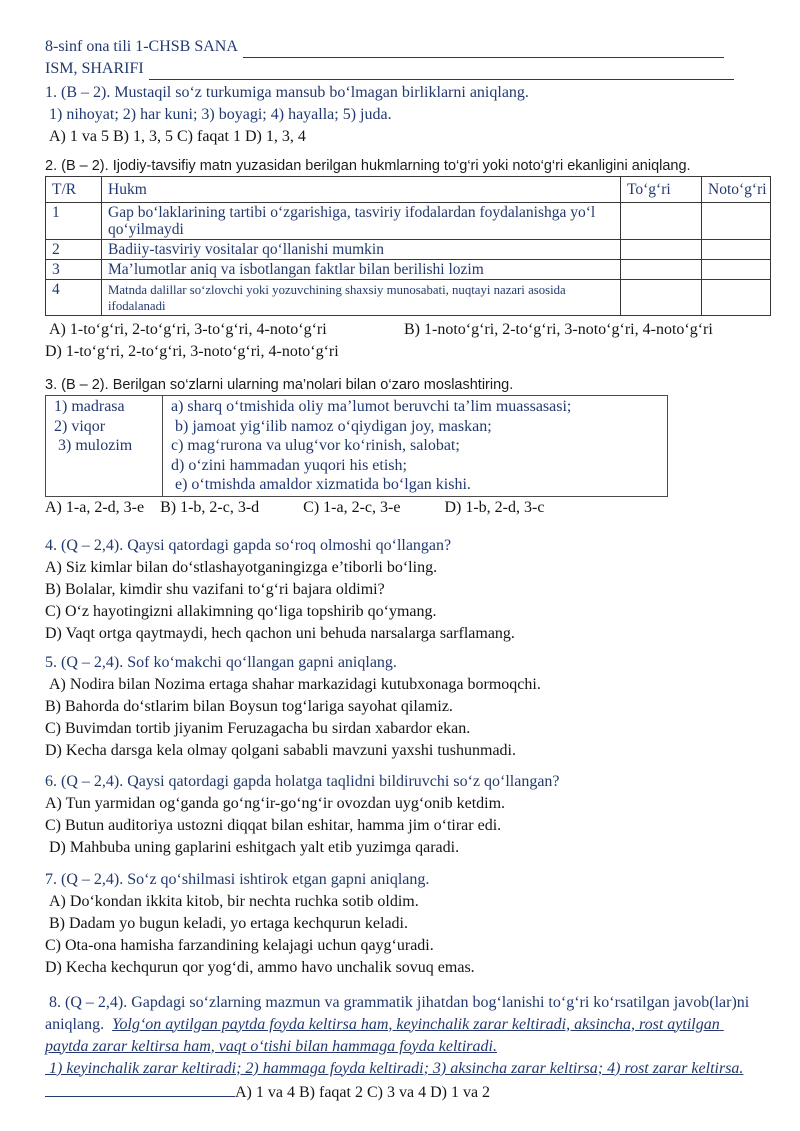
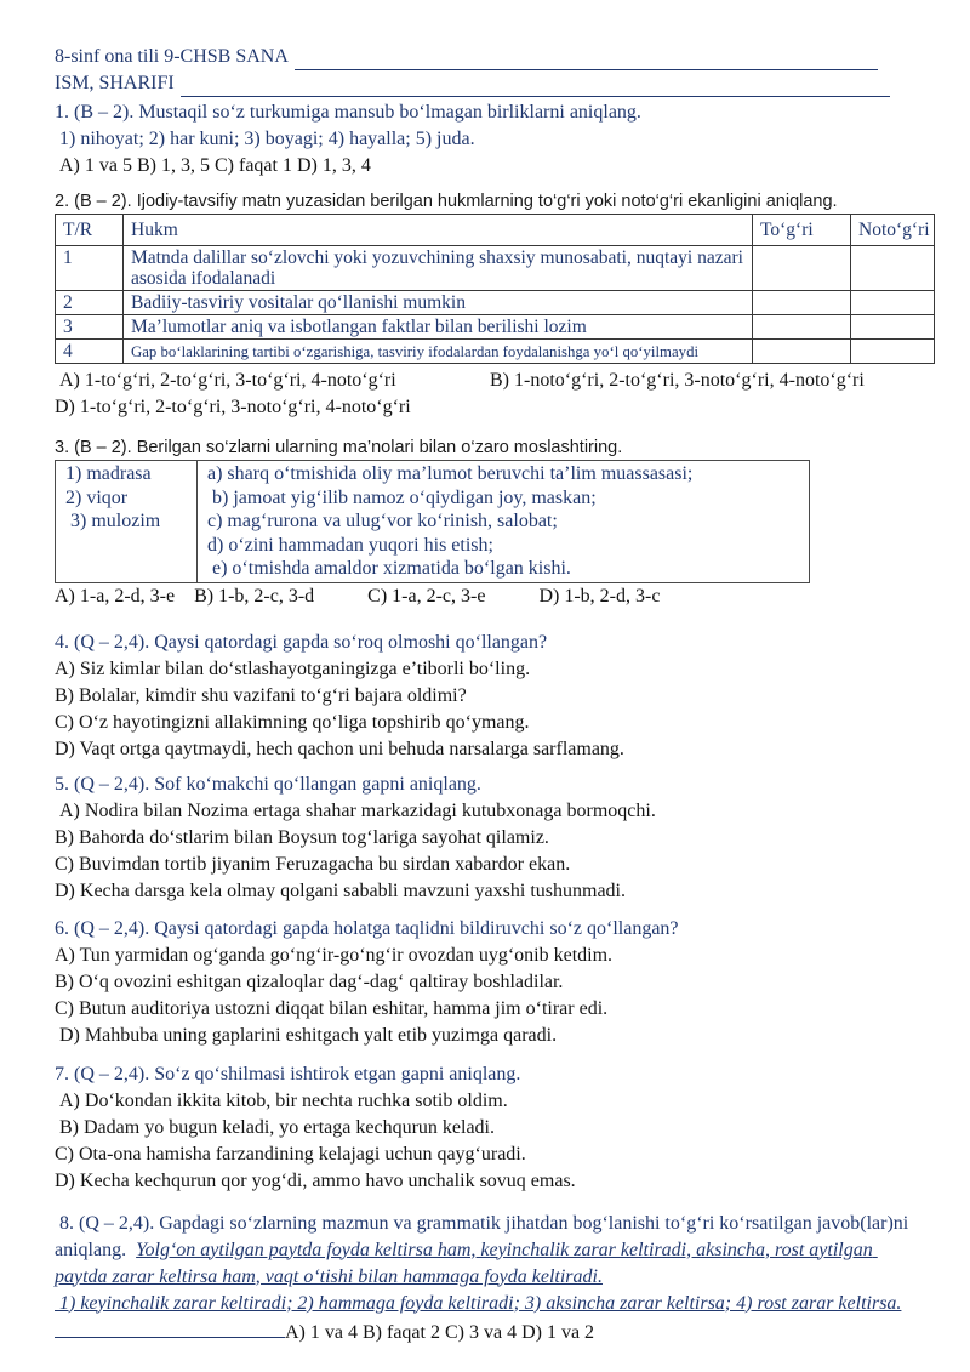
- 8-sinf ona tili 1-CHSB SANA
+ 8-sinf ona tili 9-CHSB SANA
  ISM, SHARIFI
  1. (B – 2). Mustaqil so‘z turkumiga mansub bo‘lmagan birliklarni aniqlang.
  1) nihoyat; 2) har kuni; 3) boyagi; 4) hayalla; 5) juda.
  A) 1 va 5 B) 1, 3, 5 C) faqat 1 D) 1, 3, 4
  2. (B – 2). Ijodiy-tavsifiy matn yuzasidan berilgan hukmlarning to‘g‘ri yoki noto‘g‘ri ekanligini aniqlang.
  T/R	Hukm	To‘g‘ri	Noto‘g‘ri
- 1	Gap bo‘laklarining tartibi o‘zgarishiga, tasviriy ifodalardan foydalanishga yo‘l qo‘yilmaydi
+ 1	Matnda dalillar so‘zlovchi yoki yozuvchining shaxsiy munosabati, nuqtayi nazari asosida ifodalanadi
  2	Badiiy-tasviriy vositalar qo‘llanishi mumkin
  3	Ma’lumotlar aniq va isbotlangan faktlar bilan berilishi lozim
- 4	Matnda dalillar so‘zlovchi yoki yozuvchining shaxsiy munosabati, nuqtayi nazari asosida ifodalanadi
+ 4	Gap bo‘laklarining tartibi o‘zgarishiga, tasviriy ifodalardan foydalanishga yo‘l qo‘yilmaydi
  A) 1-to‘g‘ri, 2-to‘g‘ri, 3-to‘g‘ri, 4-noto‘g‘ri
  B) 1-noto‘g‘ri, 2-to‘g‘ri, 3-noto‘g‘ri, 4-noto‘g‘ri
  D) 1-to‘g‘ri, 2-to‘g‘ri, 3-noto‘g‘ri, 4-noto‘g‘ri
  3. (B – 2). Berilgan so‘zlarni ularning ma’nolari bilan o‘zaro moslashtiring.
  1) madrasa 2) viqor 3) mulozim	a) sharq o‘tmishida oliy ma’lumot beruvchi ta’lim muassasasi; b) jamoat yig‘ilib namoz o‘qiydigan joy, maskan; c) mag‘rurona va ulug‘vor ko‘rinish, salobat; d) o‘zini hammadan yuqori his etish; e) o‘tmishda amaldor xizmatida bo‘lgan kishi.
  A) 1-a, 2-d, 3-e
  B) 1-b, 2-c, 3-d
  C) 1-a, 2-c, 3-e
  D) 1-b, 2-d, 3-c
  4. (Q – 2,4). Qaysi qatordagi gapda so‘roq olmoshi qo‘llangan?
  A) Siz kimlar bilan do‘stlashayotganingizga e’tiborli bo‘ling.
  B) Bolalar, kimdir shu vazifani to‘g‘ri bajara oldimi?
  C) O‘z hayotingizni allakimning qo‘liga topshirib qo‘ymang.
  D) Vaqt ortga qaytmaydi, hech qachon uni behuda narsalarga sarflamang.
  5. (Q – 2,4). Sof ko‘makchi qo‘llangan gapni aniqlang.
  A) Nodira bilan Nozima ertaga shahar markazidagi kutubxonaga bormoqchi.
  B) Bahorda do‘stlarim bilan Boysun tog‘lariga sayohat qilamiz.
  C) Buvimdan tortib jiyanim Feruzagacha bu sirdan xabardor ekan.
  D) Kecha darsga kela olmay qolgani sababli mavzuni yaxshi tushunmadi.
  6. (Q – 2,4). Qaysi qatordagi gapda holatga taqlidni bildiruvchi so‘z qo‘llangan?
  A) Tun yarmidan og‘ganda go‘ng‘ir-go‘ng‘ir ovozdan uyg‘onib ketdim.
+ B) O‘q ovozini eshitgan qizaloqlar dag‘-dag‘ qaltiray boshladilar.
  C) Butun auditoriya ustozni diqqat bilan eshitar, hamma jim o‘tirar edi.
  D) Mahbuba uning gaplarini eshitgach yalt etib yuzimga qaradi.
  7. (Q – 2,4). So‘z qo‘shilmasi ishtirok etgan gapni aniqlang.
  A) Do‘kondan ikkita kitob, bir nechta ruchka sotib oldim.
  B) Dadam yo bugun keladi, yo ertaga kechqurun keladi.
  C) Ota-ona hamisha farzandining kelajagi uchun qayg‘uradi.
  D) Kecha kechqurun qor yog‘di, ammo havo unchalik sovuq emas.
  8. (Q – 2,4). Gapdagi so‘zlarning mazmun va grammatik jihatdan bog‘lanishi to‘g‘ri ko‘rsatilgan javob(lar)ni aniqlang. Yolg‘on aytilgan paytda foyda keltirsa ham, keyinchalik zarar keltiradi, aksincha, rost aytilgan paytda zarar keltirsa ham, vaqt o‘tishi bilan hammaga foyda keltiradi.
  1) keyinchalik zarar keltiradi; 2) hammaga foyda keltiradi; 3) aksincha zarar keltirsa; 4) rost zarar keltirsa.A) 1 va 4 B) faqat 2 C) 3 va 4 D) 1 va 2
